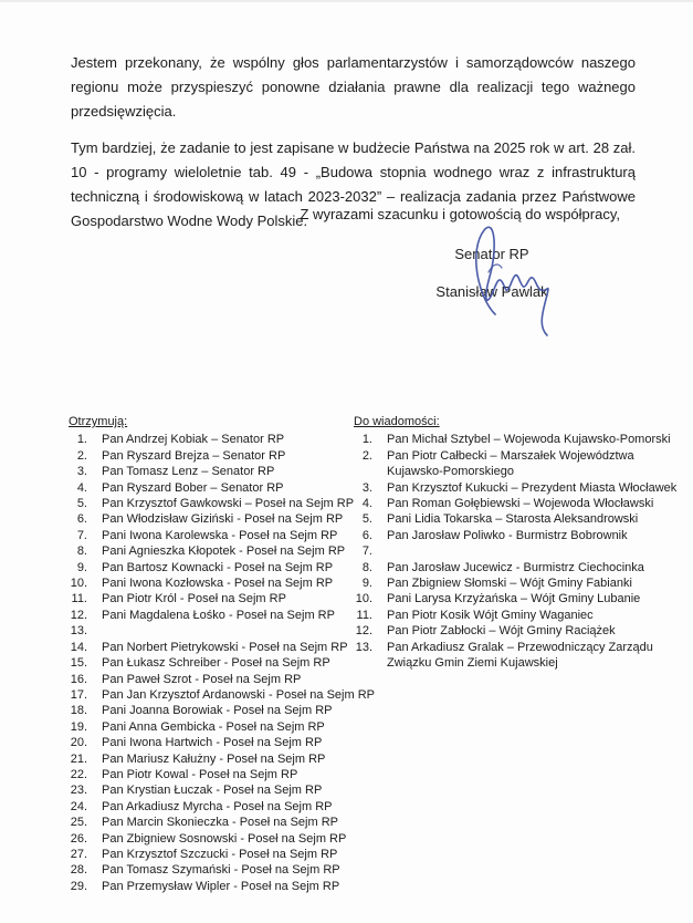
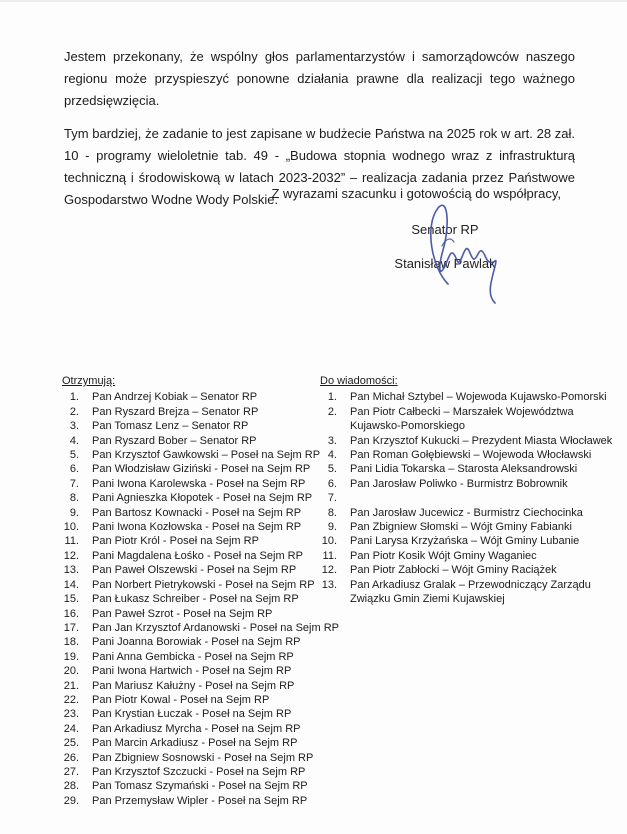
  Jestem przekonany, że wspólny głos parlamentarzystów i samorządowców naszego regionu może przyspieszyć ponowne działania prawne dla realizacji tego ważnego przedsięwzięcia.
  Tym bardziej, że zadanie to jest zapisane w budżecie Państwa na 2025 rok w art. 28 zał. 10 - programy wieloletnie tab. 49 - „Budowa stopnia wodnego wraz z infrastrukturą techniczną i środowiskową w latach 2023-2032” – realizacja zadania przez Państwowe Gospodarstwo Wodne Wody Polskie.
  Z wyrazami szacunku i gotowością do współpracy,
  Seator RP
  Stanisła Pawlak
  Otrzymują:
  1.
  Pan Andrzej Kobiak – Senator RP
  2.
  Pan Ryszard Brejza – Senator RP
  3.
  Pan Tomasz Lenz – Senator RP
  4.
  Pan Ryszard Bober – Senator RP
  5.
  Pan Krzysztof Gawkowski – Poseł na Sejm RP
  6.
  Pan Włodzisław Giziński - Poseł na Sejm RP
  7.
  Pani Iwona Karolewska - Poseł na Sejm RP
  8.
  Pani Agnieszka Kłopotek - Poseł na Sejm RP
  9.
  Pan Bartosz Kownacki - Poseł na Sejm RP
  10.
  Pani Iwona Kozłowska - Poseł na Sejm RP
  11.
  Pan Piotr Król - Poseł na Sejm RP
  12.
  Pani Magdalena Łośko - Poseł na Sejm RP
  13.
+ Pan Paweł Olszewski - Poseł na Sejm RP
  14.
  Pan Norbert Pietrykowski - Poseł na Sejm RP
  15.
  Pan Łukasz Schreiber - Poseł na Sejm RP
  16.
  Pan Paweł Szrot - Poseł na Sejm RP
  17.
  Pan Jan Krzysztof Ardanowski - Poseł na Sejm RP
  18.
  Pani Joanna Borowiak - Poseł na Sejm RP
  19.
  Pani Anna Gembicka - Poseł na Sejm RP
  20.
  Pani Iwona Hartwich - Poseł na Sejm RP
  21.
  Pan Mariusz Kałużny - Poseł na Sejm RP
  22.
  Pan Piotr Kowal - Poseł na Sejm RP
  23.
  Pan Krystian Łuczak - Poseł na Sejm RP
  24.
  Pan Arkadiusz Myrcha - Poseł na Sejm RP
  25.
- Pan Marcin Skonieczka - Poseł na Sejm RP
+ Pan Marcin Arkadiusz - Poseł na Sejm RP
  26.
  Pan Zbigniew Sosnowski - Poseł na Sejm RP
  27.
  Pan Krzysztof Szczucki - Poseł na Sejm RP
  28.
  Pan Tomasz Szymański - Poseł na Sejm RP
  29.
  Pan Przemysław Wipler - Poseł na Sejm RP
  Do wiadomości:
  1.
  Pan Michał Sztybel – Wojewoda Kujawsko-Pomorski
  2.
  Pan Piotr Całbecki – Marszałek Województwa
  Kujawsko-Pomorskiego
  3.
  Pan Krzysztof Kukucki – Prezydent Miasta Włocławek
  4.
  Pan Roman Gołębiewski – Wojewoda Włocławski
  5.
  Pani Lidia Tokarska – Starosta Aleksandrowski
  6.
  Pan Jarosław Poliwko - Burmistrz Bobrownik
  7.
  8.
  Pan Jarosław Jucewicz - Burmistrz Ciechocinka
  9.
  Pan Zbigniew Słomski – Wójt Gminy Fabianki
  10.
  Pani Larysa Krzyżańska – Wójt Gminy Lubanie
  11.
  Pan Piotr Kosik Wójt Gminy Waganiec
  12.
  Pan Piotr Zabłocki – Wójt Gminy Raciążek
  13.
  Pan Arkadiusz Gralak – Przewodniczący Zarządu
  Związku Gmin Ziemi Kujawskiej
